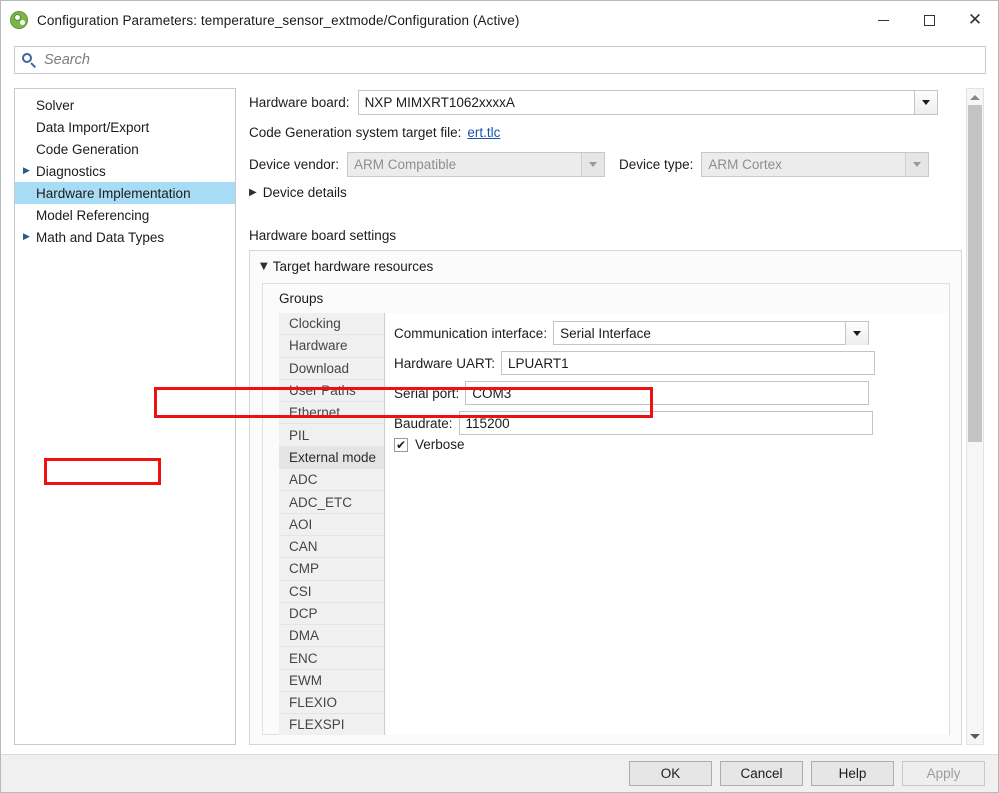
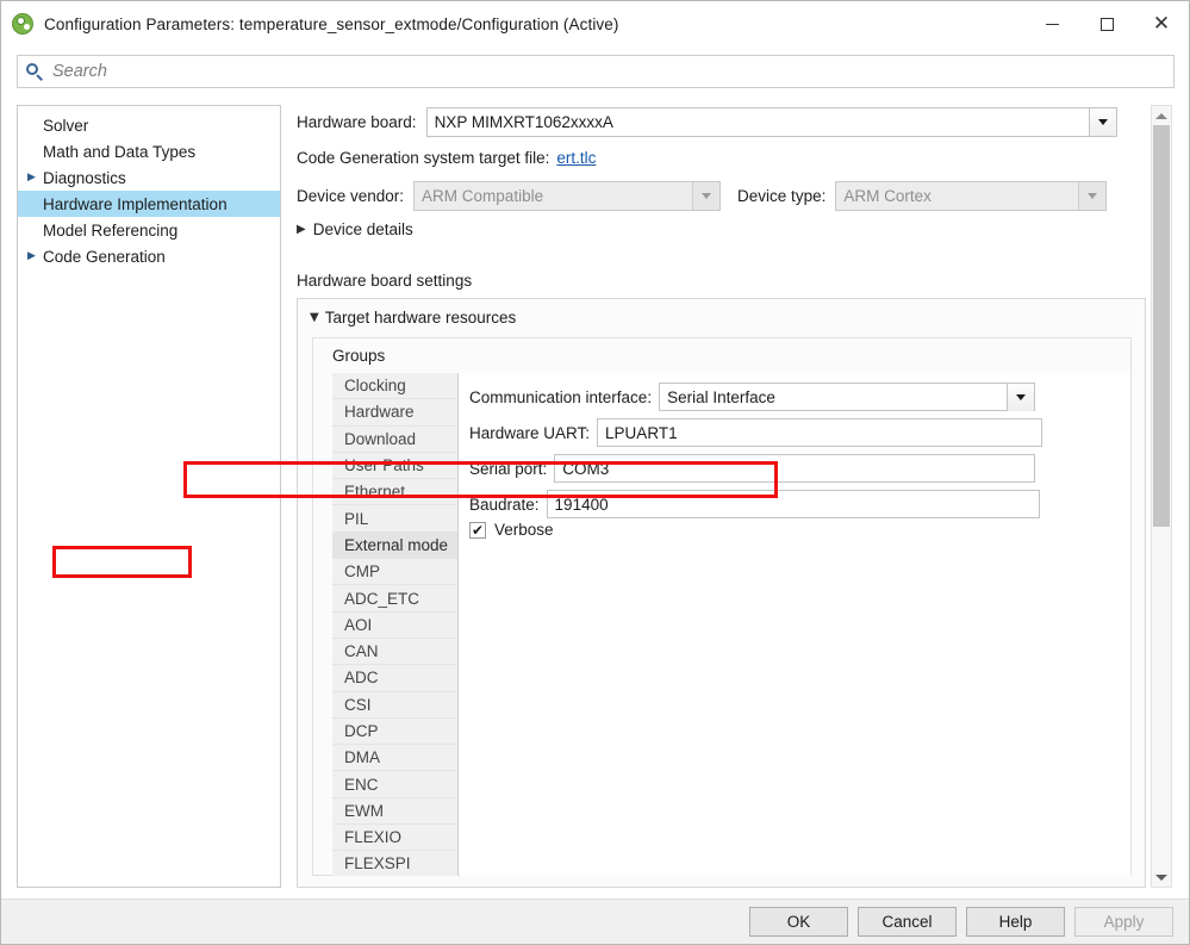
  Configuration Parameters: temperature_sensor_extmode/Configuration (Active)
  ✕
  Search
  Solver
- Data Import/Export
- Code Generation
+ Math and Data Types
  ▶
  Diagnostics
  Hardware Implementation
  Model Referencing
  ▶
- Math and Data Types
+ Code Generation
  Hardware board:
  NXP MIMXRT1062xxxxA
  Code Generation system target file:
  ert.tlc
  Device vendor:
  ARM Compatible
  Device type:
  ARM Cortex
  ▶
  Device details
  Hardware board settings
  ▼
  Target hardware resources
  Groups
  Clocking
  Hardware
  Download
  User Paths
  Ethernet
  PIL
  External mode
- ADC
+ CMP
  ADC_ETC
  AOI
  CAN
- CMP
+ ADC
  CSI
  DCP
  DMA
  ENC
  EWM
  FLEXIO
  FLEXSPI
  Communication interface:
  Serial Interface
  Hardware UART:
  LPUART1
  Serial port:
  COM3
  Baudrate:
- 115200
+ 191400
  ✔
  Verbose
  OK
  Cancel
  Help
  Apply
